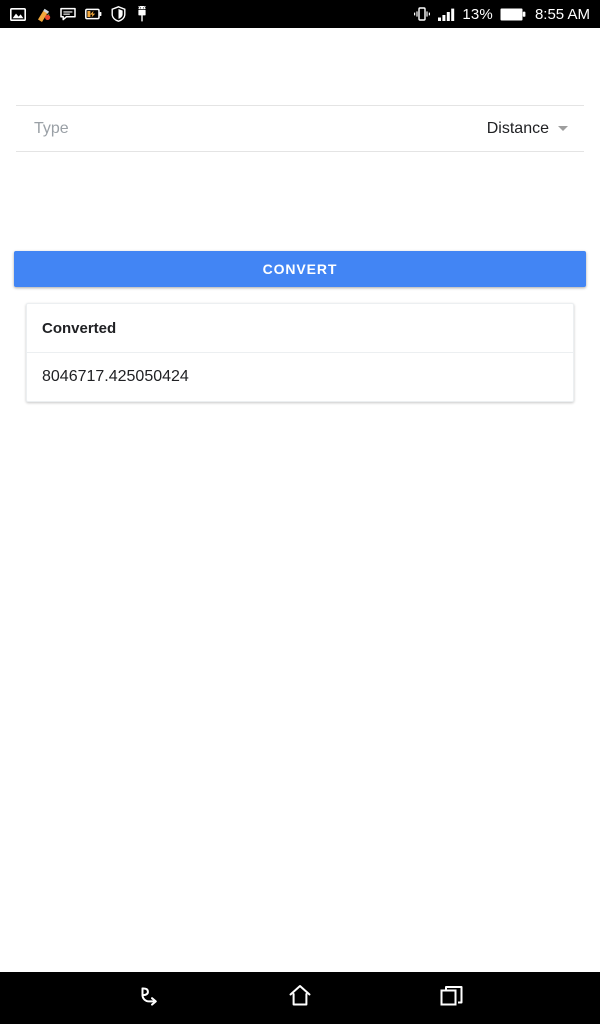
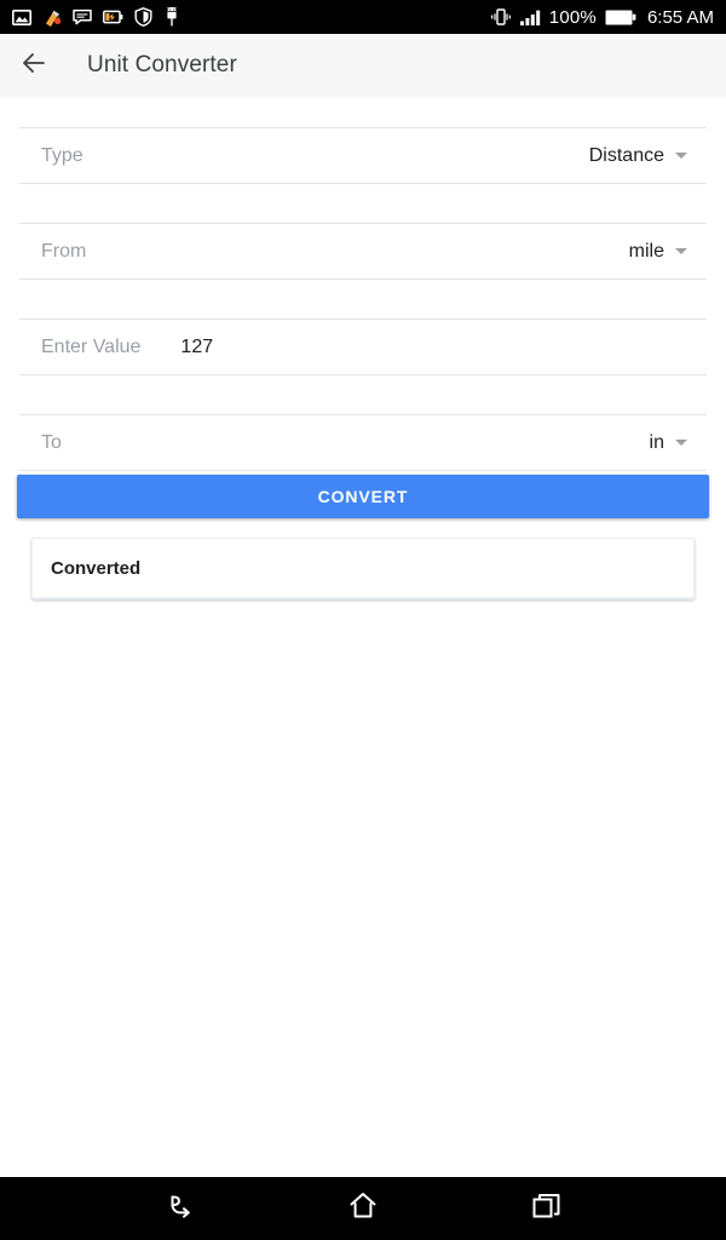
- 13%
+ 100%
- 8:55 AM
+ 6:55 AM
+ Unit Converter
  Type
  Distance
+ From
+ mile
+ Enter Value
+ 127
+ To
+ in
  CONVERT
  Converted
- 8046717.425050424
